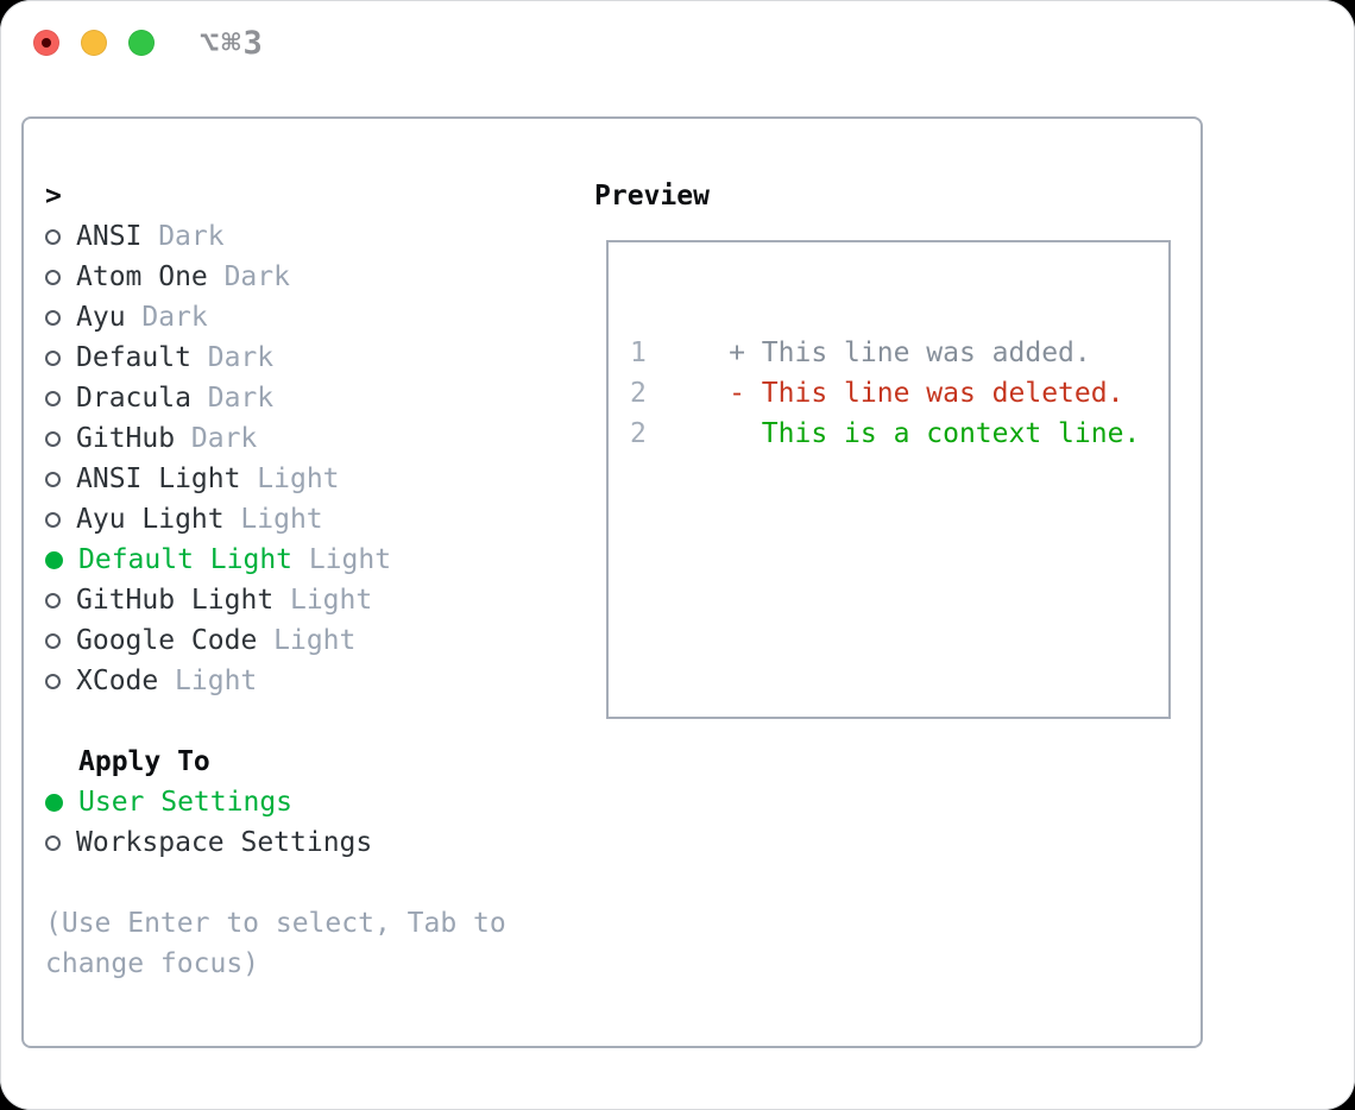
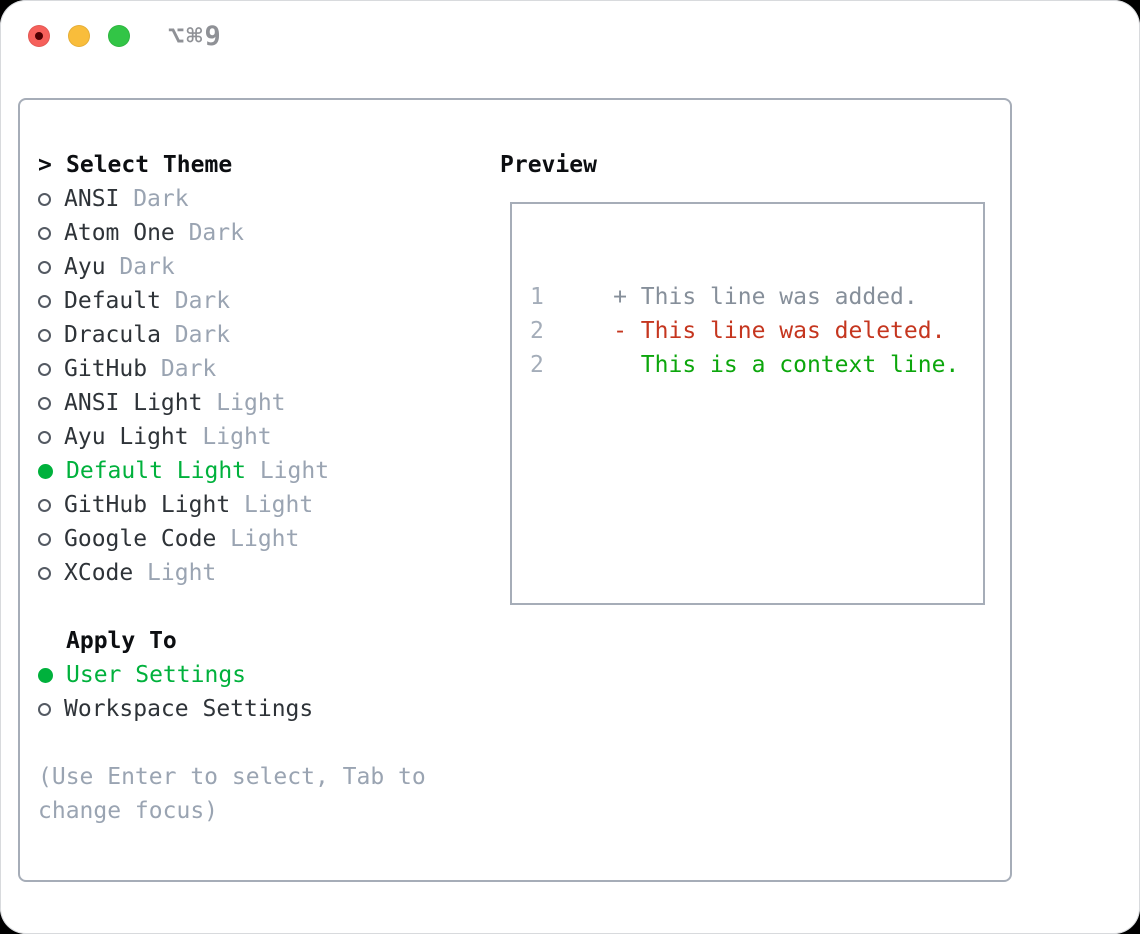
- ⌥⌘3
+ ⌥⌘9
  >
+ Select Theme
  ANSI
  Dark
  Atom One
  Dark
  Ayu
  Dark
  Default
  Dark
  Dracula
  Dark
  GitHub
  Dark
  ANSI Light
  Light
  Ayu Light
  Light
  Default Light
  Light
  GitHub Light
  Light
  Google Code
  Light
  XCode
  Light
  Apply To
  User Settings
  Workspace Settings
  (Use Enter to select, Tab to change focus)
  Preview
  1 + This line was added.
  2 - This line was deleted.
  2 This is a context line.
